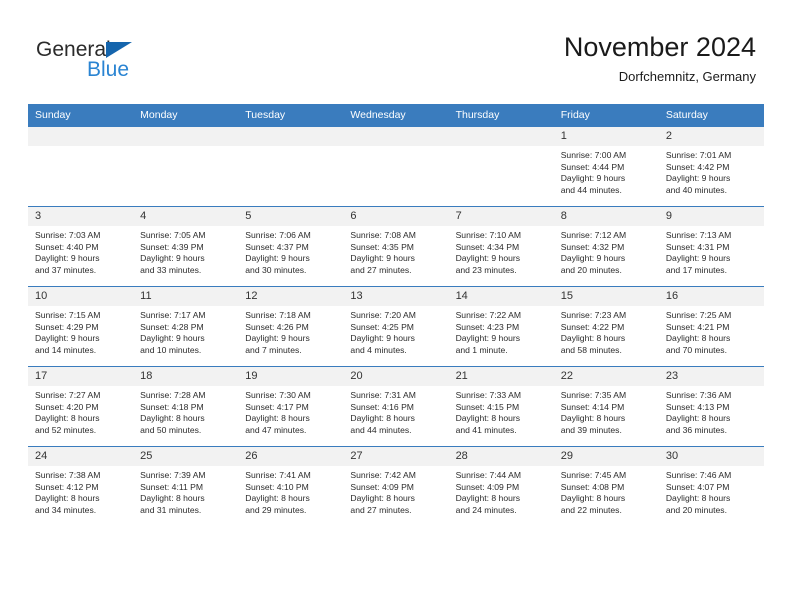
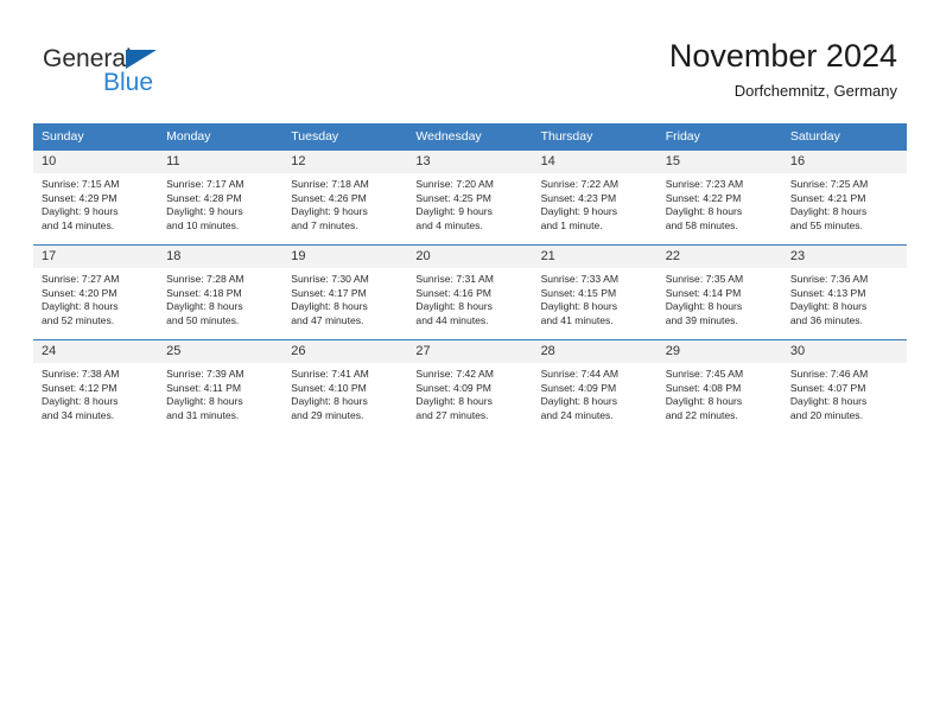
  General
  Blue
  November 2024
  Dorfchemnitz, Germany
  Sunday	Monday	Tuesday	Wednesday	Thursday	Friday	Saturday
- 					1Sunrise: 7:00 AMSunset: 4:44 PMDaylight: 9 hoursand 44 minutes.	2Sunrise: 7:01 AMSunset: 4:42 PMDaylight: 9 hoursand 40 minutes.
- 3Sunrise: 7:03 AMSunset: 4:40 PMDaylight: 9 hoursand 37 minutes.	4Sunrise: 7:05 AMSunset: 4:39 PMDaylight: 9 hoursand 33 minutes.	5Sunrise: 7:06 AMSunset: 4:37 PMDaylight: 9 hoursand 30 minutes.	6Sunrise: 7:08 AMSunset: 4:35 PMDaylight: 9 hoursand 27 minutes.	7Sunrise: 7:10 AMSunset: 4:34 PMDaylight: 9 hoursand 23 minutes.	8Sunrise: 7:12 AMSunset: 4:32 PMDaylight: 9 hoursand 20 minutes.	9Sunrise: 7:13 AMSunset: 4:31 PMDaylight: 9 hoursand 17 minutes.
- 10Sunrise: 7:15 AMSunset: 4:29 PMDaylight: 9 hoursand 14 minutes.	11Sunrise: 7:17 AMSunset: 4:28 PMDaylight: 9 hoursand 10 minutes.	12Sunrise: 7:18 AMSunset: 4:26 PMDaylight: 9 hoursand 7 minutes.	13Sunrise: 7:20 AMSunset: 4:25 PMDaylight: 9 hoursand 4 minutes.	14Sunrise: 7:22 AMSunset: 4:23 PMDaylight: 9 hoursand 1 minute.	15Sunrise: 7:23 AMSunset: 4:22 PMDaylight: 8 hoursand 58 minutes.	16Sunrise: 7:25 AMSunset: 4:21 PMDaylight: 8 hoursand 70 minutes.
+ 10Sunrise: 7:15 AMSunset: 4:29 PMDaylight: 9 hoursand 14 minutes.	11Sunrise: 7:17 AMSunset: 4:28 PMDaylight: 9 hoursand 10 minutes.	12Sunrise: 7:18 AMSunset: 4:26 PMDaylight: 9 hoursand 7 minutes.	13Sunrise: 7:20 AMSunset: 4:25 PMDaylight: 9 hoursand 4 minutes.	14Sunrise: 7:22 AMSunset: 4:23 PMDaylight: 9 hoursand 1 minute.	15Sunrise: 7:23 AMSunset: 4:22 PMDaylight: 8 hoursand 58 minutes.	16Sunrise: 7:25 AMSunset: 4:21 PMDaylight: 8 hoursand 55 minutes.
  17Sunrise: 7:27 AMSunset: 4:20 PMDaylight: 8 hoursand 52 minutes.	18Sunrise: 7:28 AMSunset: 4:18 PMDaylight: 8 hoursand 50 minutes.	19Sunrise: 7:30 AMSunset: 4:17 PMDaylight: 8 hoursand 47 minutes.	20Sunrise: 7:31 AMSunset: 4:16 PMDaylight: 8 hoursand 44 minutes.	21Sunrise: 7:33 AMSunset: 4:15 PMDaylight: 8 hoursand 41 minutes.	22Sunrise: 7:35 AMSunset: 4:14 PMDaylight: 8 hoursand 39 minutes.	23Sunrise: 7:36 AMSunset: 4:13 PMDaylight: 8 hoursand 36 minutes.
  24Sunrise: 7:38 AMSunset: 4:12 PMDaylight: 8 hoursand 34 minutes.	25Sunrise: 7:39 AMSunset: 4:11 PMDaylight: 8 hoursand 31 minutes.	26Sunrise: 7:41 AMSunset: 4:10 PMDaylight: 8 hoursand 29 minutes.	27Sunrise: 7:42 AMSunset: 4:09 PMDaylight: 8 hoursand 27 minutes.	28Sunrise: 7:44 AMSunset: 4:09 PMDaylight: 8 hoursand 24 minutes.	29Sunrise: 7:45 AMSunset: 4:08 PMDaylight: 8 hoursand 22 minutes.	30Sunrise: 7:46 AMSunset: 4:07 PMDaylight: 8 hoursand 20 minutes.
